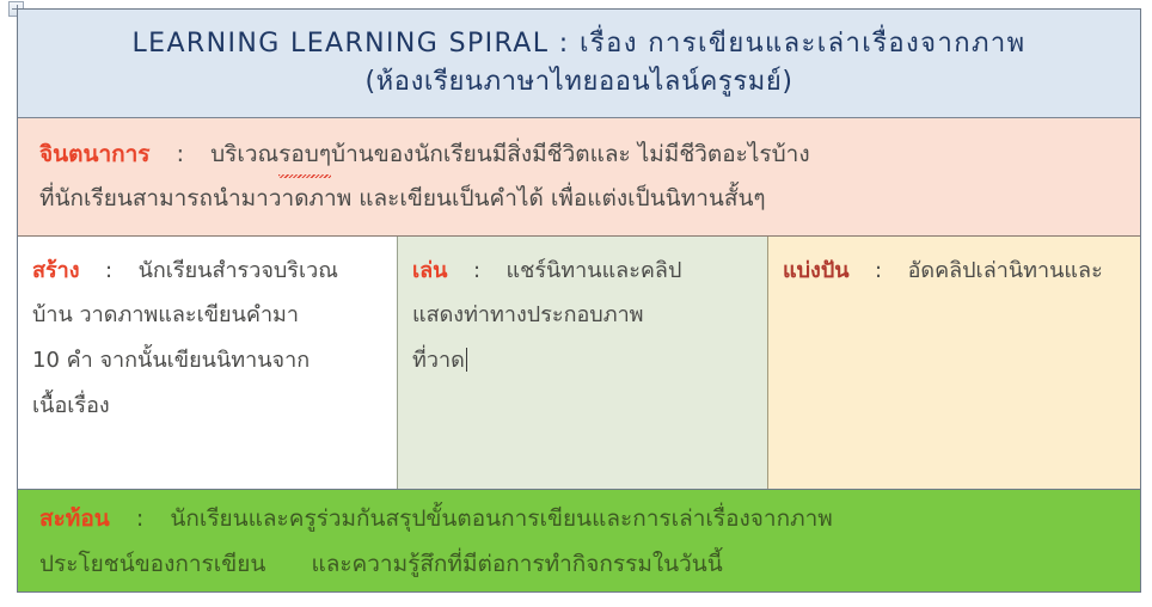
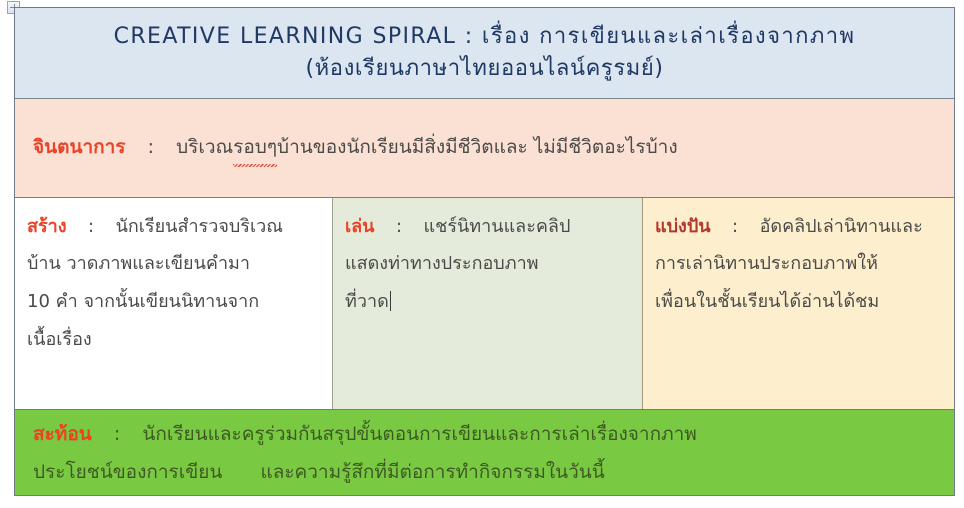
- LEARNING LEARNING SPIRAL : เรื่อง การเขียนและเล่าเรื่องจากภาพ
+ CREATIVE LEARNING SPIRAL : เรื่อง การเขียนและเล่าเรื่องจากภาพ
  (ห้องเรียนภาษาไทยออนไลน์ครูรมย์)
  จินตนาการ : บริเวณรอบๆบ้านของนักเรียนมีสิ่งมีชีวิตและ ไม่มีชีวิตอะไรบ้าง
- ที่นักเรียนสามารถนำมาวาดภาพ และเขียนเป็นคำได้ เพื่อแต่งเป็นนิทานสั้นๆ
  สร้าง : นักเรียนสำรวจบริเวณ
  บ้าน วาดภาพและเขียนคำมา
  10 คำ จากนั้นเขียนนิทานจาก
  เนื้อเรื่อง
  เล่น : แชร์นิทานและคลิป
  แสดงท่าทางประกอบภาพ
  ที่วาด
  แบ่งปัน : อัดคลิปเล่านิทานและ
+ การเล่านิทานประกอบภาพให้
+ เพื่อนในชั้นเรียนได้อ่านได้ชม
  สะท้อน : นักเรียนและครูร่วมกันสรุปขั้นตอนการเขียนและการเล่าเรื่องจากภาพ
  ประโยชน์ของการเขียน และความรู้สึกที่มีต่อการทำกิจกรรมในวันนี้
